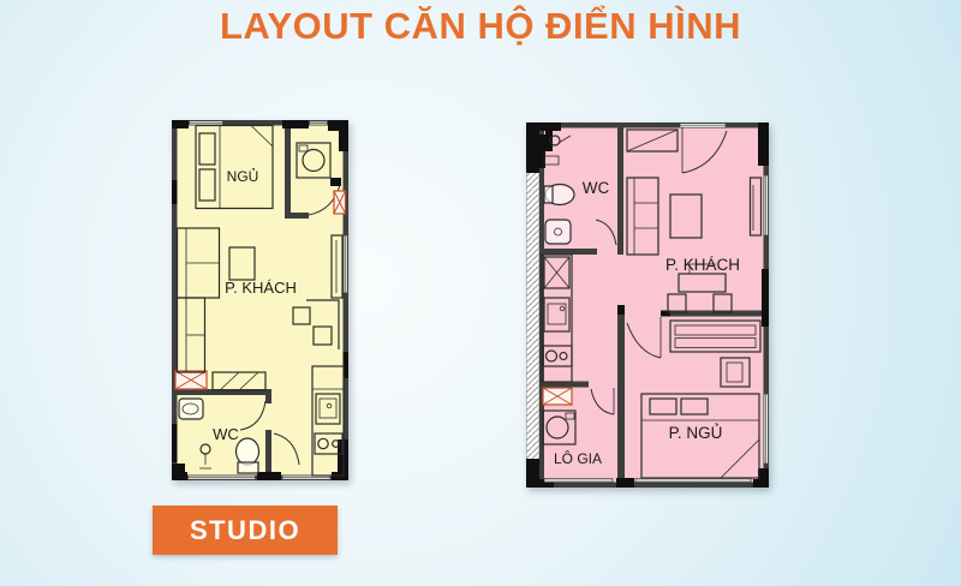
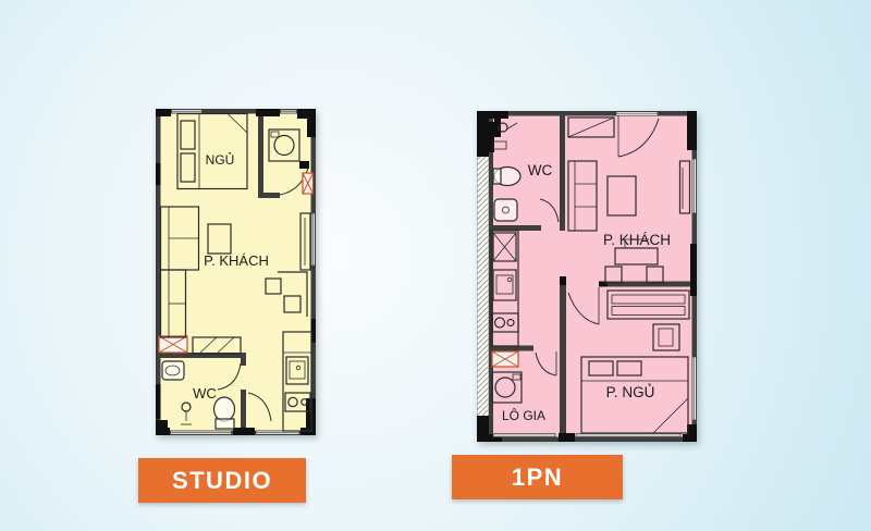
- LAYOUT CĂN HỘ ĐIỂN HÌNH
  NGỦ
  P. KHÁCH
  WC
  WC
  P. KHÁCH
  P. NGỦ
  LÔ GIA
  STUDIO
+ 1PN
